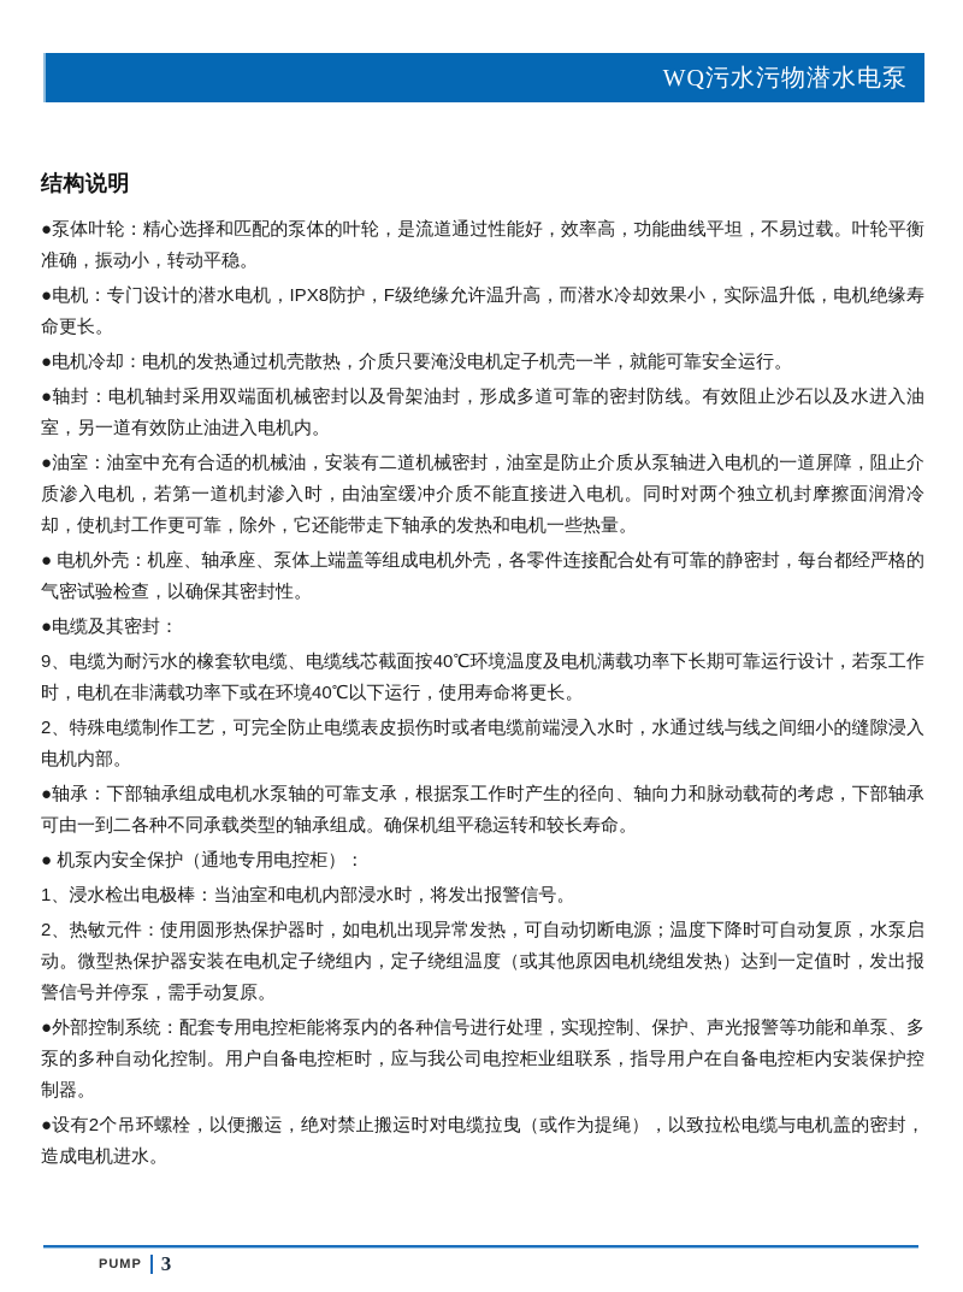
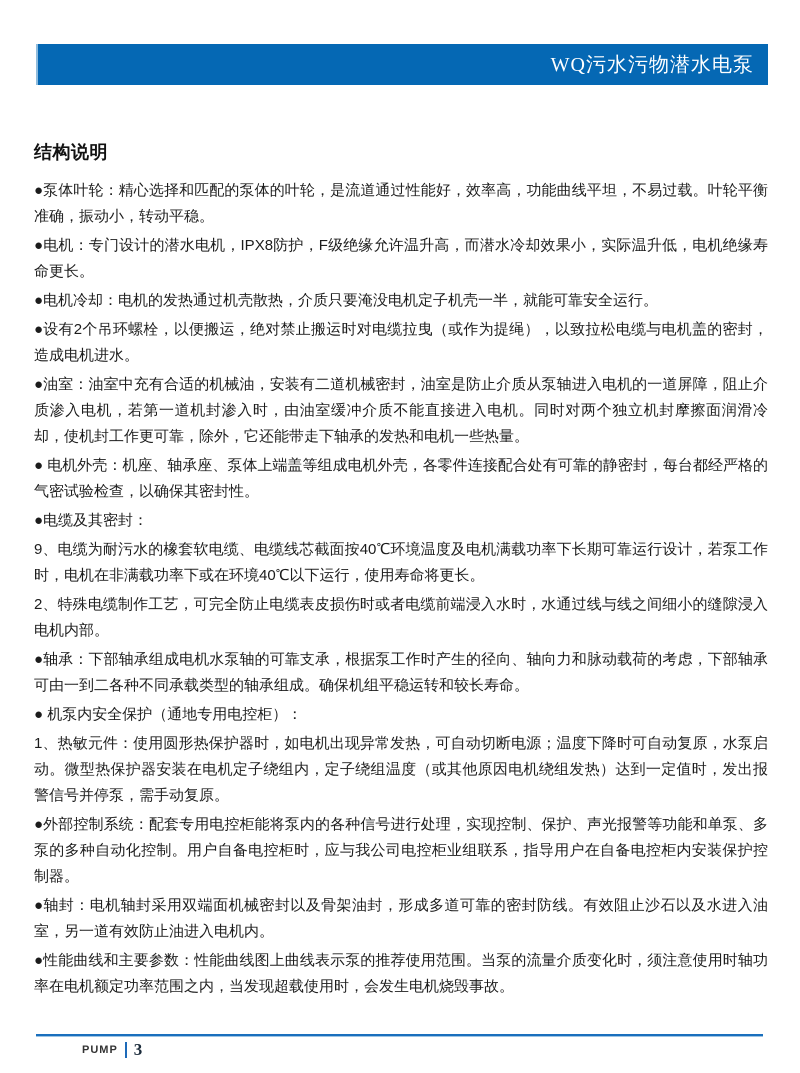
  WQ污水污物潜水电泵
  结构说明
  ●泵体叶轮：精心选择和匹配的泵体的叶轮，是流道通过性能好，效率高，功能曲线平坦，不易过载。叶轮平衡准确，振动小，转动平稳。
  ●电机：专门设计的潜水电机，IPX8防护，F级绝缘允许温升高，而潜水冷却效果小，实际温升低，电机绝缘寿命更长。
  ●电机冷却：电机的发热通过机壳散热，介质只要淹没电机定子机壳一半，就能可靠安全运行。
- ●轴封：电机轴封采用双端面机械密封以及骨架油封，形成多道可靠的密封防线。有效阻止沙石以及水进入油室，另一道有效防止油进入电机内。
+ ●设有2个吊环螺栓，以便搬运，绝对禁止搬运时对电缆拉曳（或作为提绳），以致拉松电缆与电机盖的密封，造成电机进水。
  ●油室：油室中充有合适的机械油，安装有二道机械密封，油室是防止介质从泵轴进入电机的一道屏障，阻止介质渗入电机，若第一道机封渗入时，由油室缓冲介质不能直接进入电机。同时对两个独立机封摩擦面润滑冷却，使机封工作更可靠，除外，它还能带走下轴承的发热和电机一些热量。
  ● 电机外壳：机座、轴承座、泵体上端盖等组成电机外壳，各零件连接配合处有可靠的静密封，每台都经严格的气密试验检查，以确保其密封性。
  ●电缆及其密封：
  9、电缆为耐污水的橡套软电缆、电缆线芯截面按40℃环境温度及电机满载功率下长期可靠运行设计，若泵工作时，电机在非满载功率下或在环境40℃以下运行，使用寿命将更长。
  2、特殊电缆制作工艺，可完全防止电缆表皮损伤时或者电缆前端浸入水时，水通过线与线之间细小的缝隙浸入电机内部。
  ●轴承：下部轴承组成电机水泵轴的可靠支承，根据泵工作时产生的径向、轴向力和脉动载荷的考虑，下部轴承可由一到二各种不同承载类型的轴承组成。确保机组平稳运转和较长寿命。
  ● 机泵内安全保护（通地专用电控柜）：
- 1、浸水检出电极棒：当油室和电机内部浸水时，将发出报警信号。
- 2、热敏元件：使用圆形热保护器时，如电机出现异常发热，可自动切断电源；温度下降时可自动复原，水泵启动。微型热保护器安装在电机定子绕组内，定子绕组温度（或其他原因电机绕组发热）达到一定值时，发出报警信号并停泵，需手动复原。
+ 1、热敏元件：使用圆形热保护器时，如电机出现异常发热，可自动切断电源；温度下降时可自动复原，水泵启动。微型热保护器安装在电机定子绕组内，定子绕组温度（或其他原因电机绕组发热）达到一定值时，发出报警信号并停泵，需手动复原。
  ●外部控制系统：配套专用电控柜能将泵内的各种信号进行处理，实现控制、保护、声光报警等功能和单泵、多泵的多种自动化控制。用户自备电控柜时，应与我公司电控柜业组联系，指导用户在自备电控柜内安装保护控制器。
- ●设有2个吊环螺栓，以便搬运，绝对禁止搬运时对电缆拉曳（或作为提绳），以致拉松电缆与电机盖的密封，造成电机进水。
+ ●轴封：电机轴封采用双端面机械密封以及骨架油封，形成多道可靠的密封防线。有效阻止沙石以及水进入油室，另一道有效防止油进入电机内。
+ ●性能曲线和主要参数：性能曲线图上曲线表示泵的推荐使用范围。当泵的流量介质变化时，须注意使用时轴功率在电机额定功率范围之内，当发现超载使用时，会发生电机烧毁事故。
  PUMP
  3
